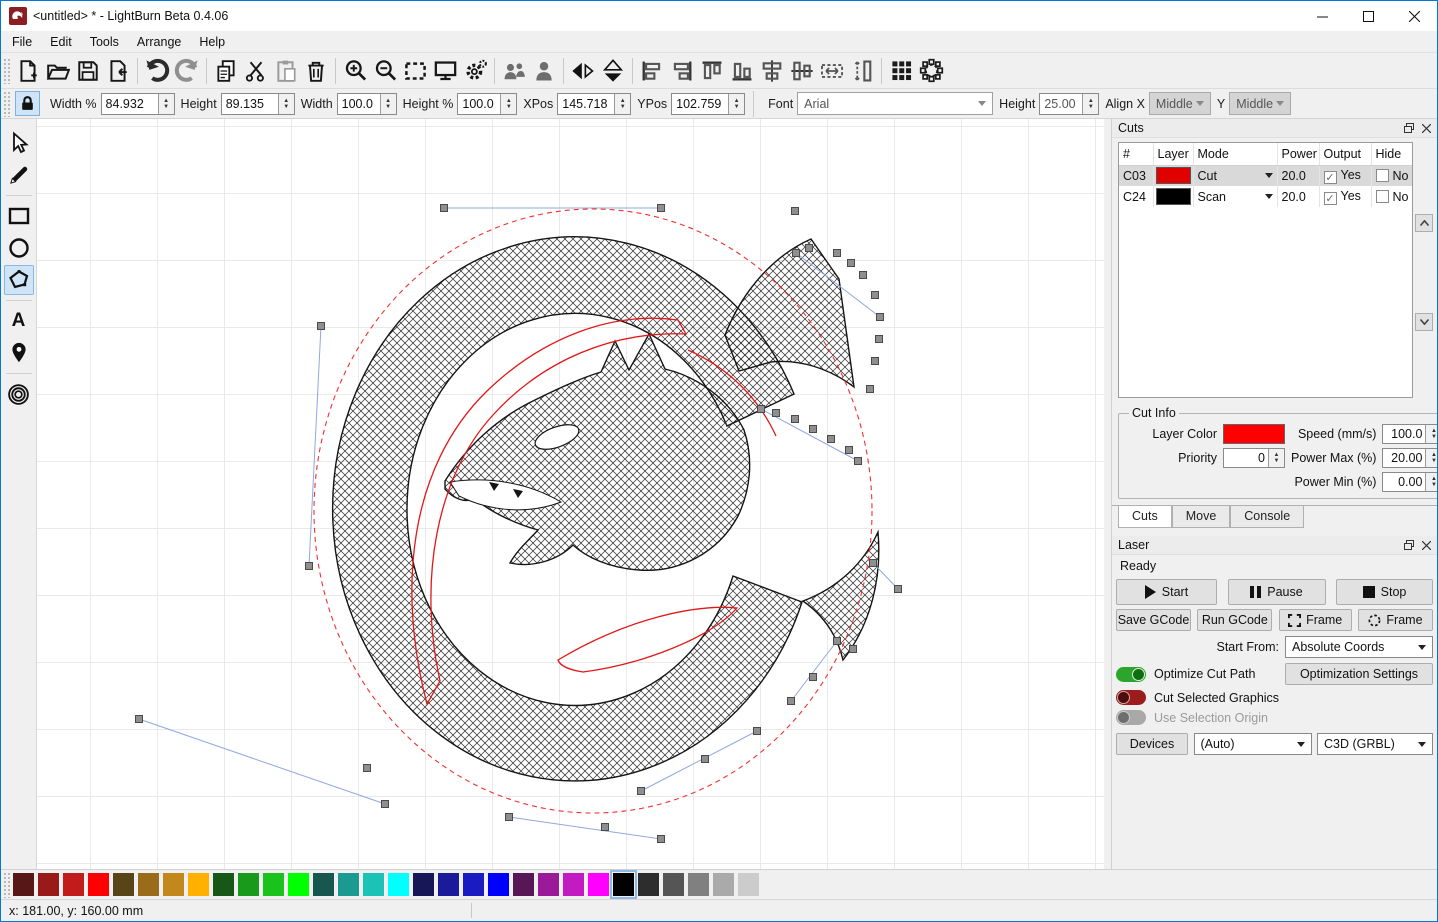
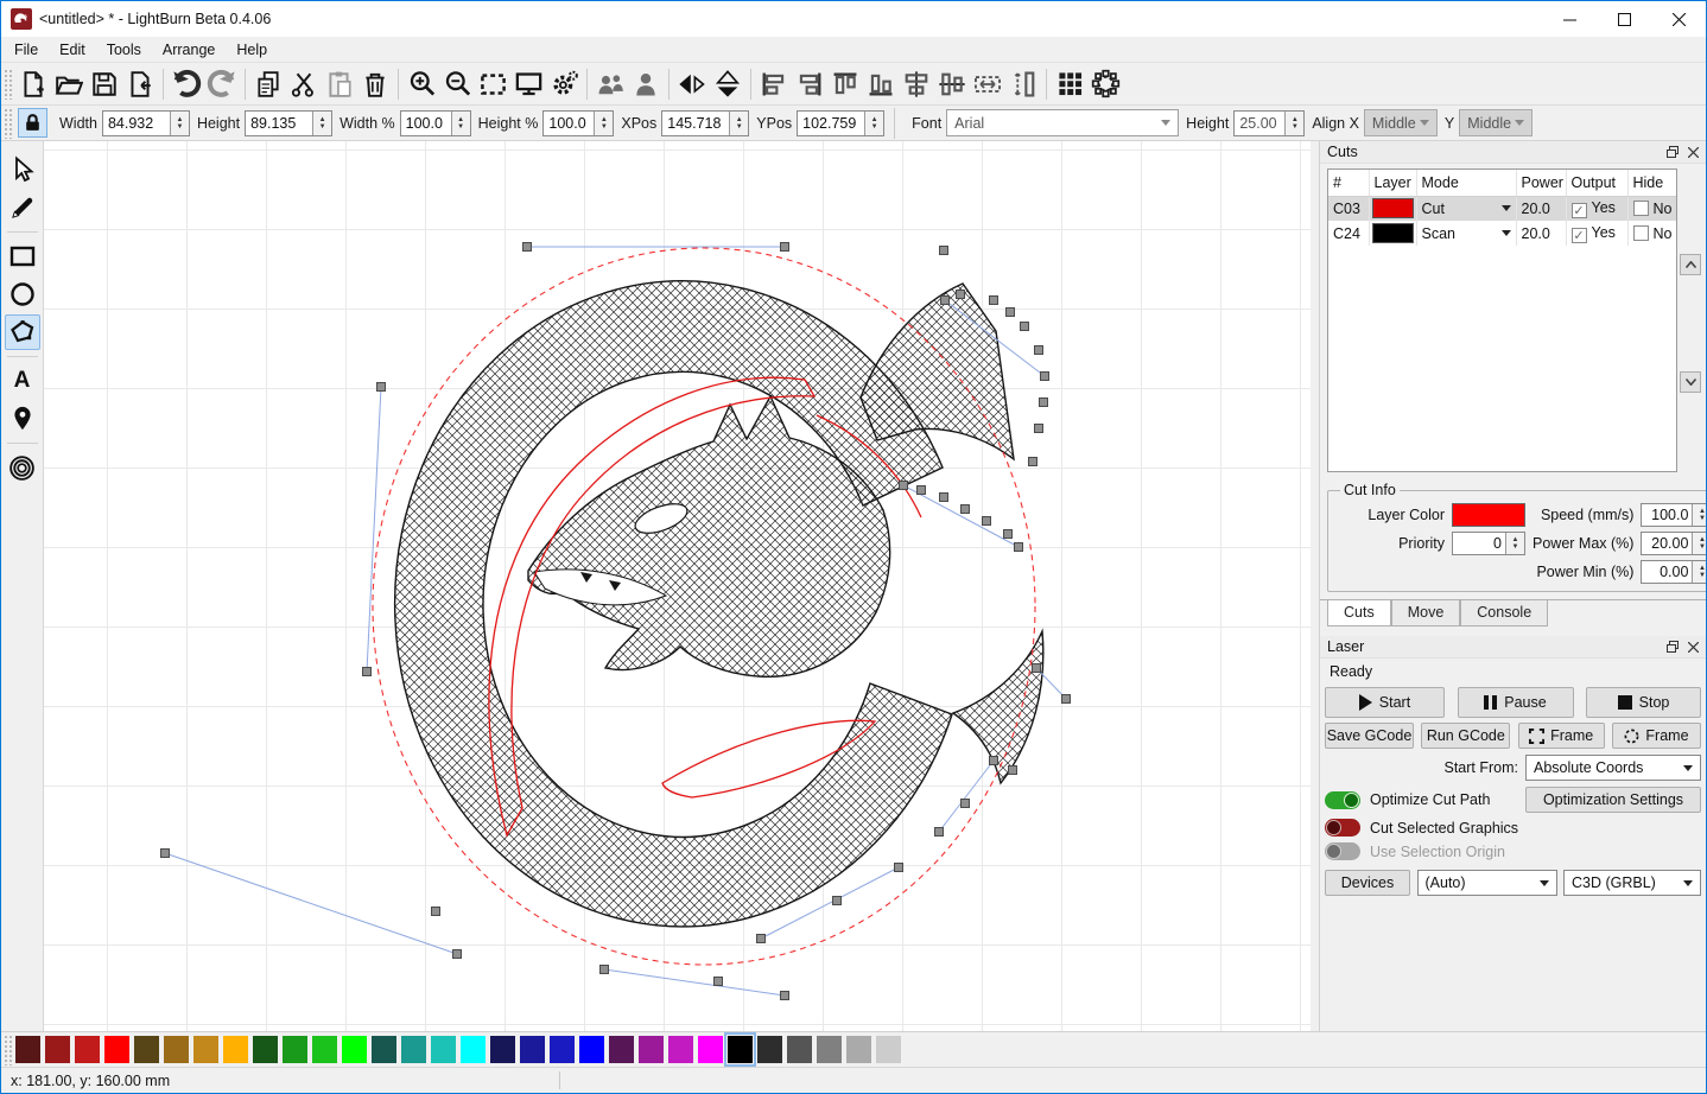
  <untitled> * - LightBurn Beta 0.4.06
  File
  Edit
  Tools
  Arrange
  Help
- Width %
+ Width
  84.932
  Height
  89.135
- Width
+ Width %
  100.0
  Height %
  100.0
  XPos
  145.718
  YPos
  102.759
  Font
  Arial
  Height
  25.00
  Align X
  Middle
  Y
  Middle
  A
  Cuts
  #	Layer	Mode	Power	Output	Hide
  C03		Cut	20.0	✓ Yes	No
  C24		Scan	20.0	✓ Yes	No
  Cut Info
  Layer Color
  Speed (mm/s)
  100.0
  Priority
  0
  Power Max (%)
  20.00
  Power Min (%)
  0.00
  Cuts
  Move
  Console
  Laser
  Ready
  Start
  Pause
  Stop
  Save GCode
  Run GCode
  Frame
  Frame
  Start From:
  Absolute Coords
  Optimize Cut Path
  Optimization Settings
  Cut Selected Graphics
  Use Selection Origin
  Devices
  (Auto)
  C3D (GRBL)
  x: 181.00, y: 160.00 mm
